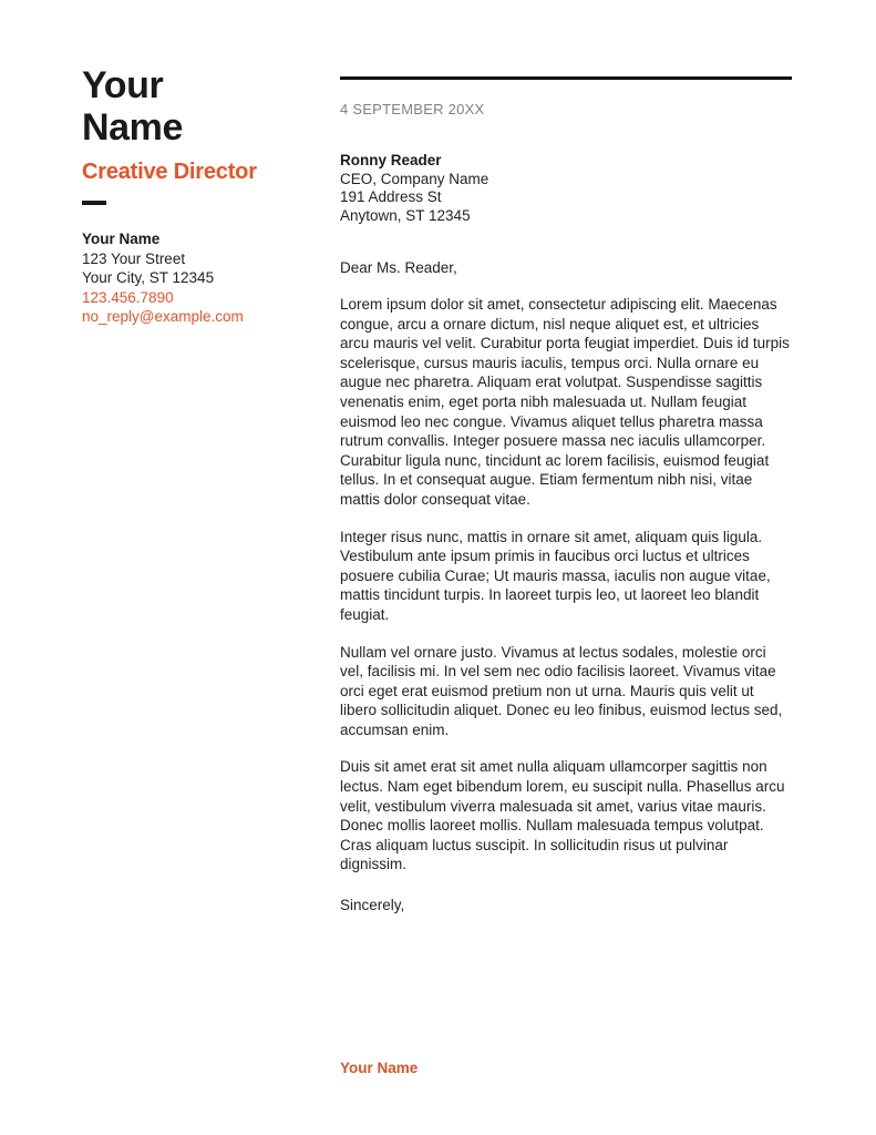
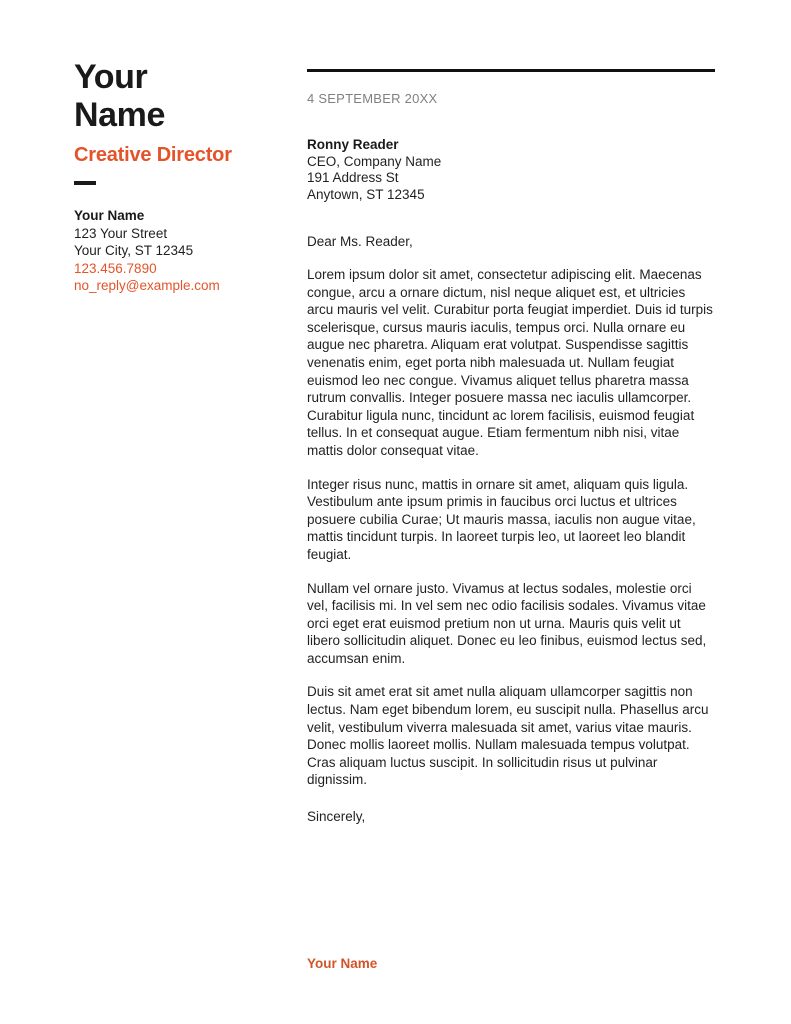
  Your
  Name
  Creative Director
  Your Name
  123 Your Street
  Your City, ST 12345
  123.456.7890
  no_reply@example.com
  4 SEPTEMBER 20XX
  Ronny Reader
  CEO, Company Name
  191 Address St
  Anytown, ST 12345
  Dear Ms. Reader,
  Lorem ipsum dolor sit amet, consectetur adipiscing elit. Maecenas congue, arcu a ornare dictum, nisl neque aliquet est, et ultricies arcu mauris vel velit. Curabitur porta feugiat imperdiet. Duis id turpis scelerisque, cursus mauris iaculis, tempus orci. Nulla ornare eu augue nec pharetra. Aliquam erat volutpat. Suspendisse sagittis venenatis enim, eget porta nibh malesuada ut. Nullam feugiat euismod leo nec congue. Vivamus aliquet tellus pharetra massa rutrum convallis. Integer posuere massa nec iaculis ullamcorper. Curabitur ligula nunc, tincidunt ac lorem facilisis, euismod feugiat tellus. In et consequat augue. Etiam fermentum nibh nisi, vitae mattis dolor consequat vitae.
  Integer risus nunc, mattis in ornare sit amet, aliquam quis ligula. Vestibulum ante ipsum primis in faucibus orci luctus et ultrices posuere cubilia Curae; Ut mauris massa, iaculis non augue vitae, mattis tincidunt turpis. In laoreet turpis leo, ut laoreet leo blandit feugiat.
- Nullam vel ornare justo. Vivamus at lectus sodales, molestie orci vel, facilisis mi. In vel sem nec odio facilisis laoreet. Vivamus vitae orci eget erat euismod pretium non ut urna. Mauris quis velit ut libero sollicitudin aliquet. Donec eu leo finibus, euismod lectus sed, accumsan enim.
+ Nullam vel ornare justo. Vivamus at lectus sodales, molestie orci vel, facilisis mi. In vel sem nec odio facilisis sodales. Vivamus vitae orci eget erat euismod pretium non ut urna. Mauris quis velit ut libero sollicitudin aliquet. Donec eu leo finibus, euismod lectus sed, accumsan enim.
  Duis sit amet erat sit amet nulla aliquam ullamcorper sagittis non lectus. Nam eget bibendum lorem, eu suscipit nulla. Phasellus arcu velit, vestibulum viverra malesuada sit amet, varius vitae mauris. Donec mollis laoreet mollis. Nullam malesuada tempus volutpat. Cras aliquam luctus suscipit. In sollicitudin risus ut pulvinar dignissim.
  Sincerely,
  Your Name
